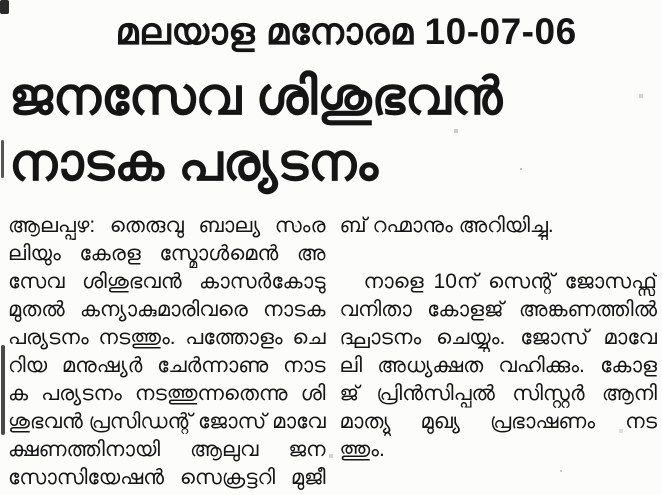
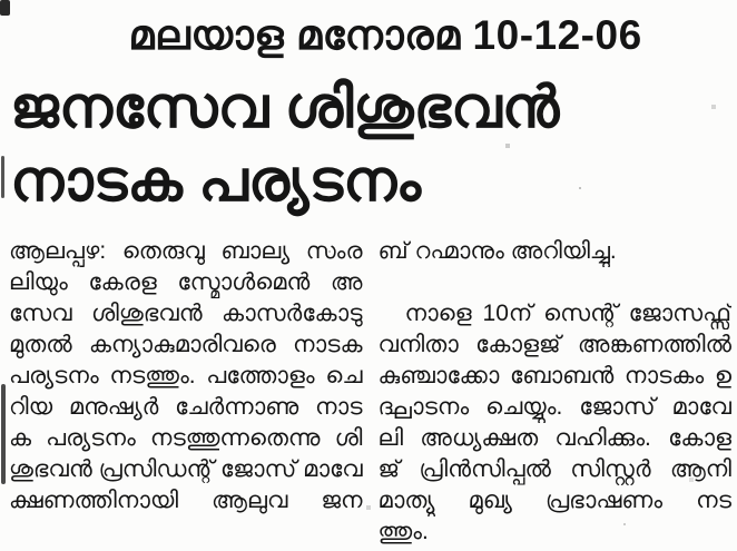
- മലയാള മനോരമ 10-07-06
+ മലയാള മനോരമ 10-12-06
  ജനസേവ ശിശുഭവൻ
  നാടക പര്യടനം
  ആലപ്പുഴ: തെരുവു ബാല്യ സംര
  ലിയും കേരള സ്മോൾമെൻ അ
  സേവ ശിശുഭവൻ കാസർകോടു
  മുതൽ കന്യാകുമാരിവരെ നാടക
  പര്യടനം നടത്തും. പത്തോളം ചെ
  റിയ മനുഷ്യർ ചേർന്നാണു നാട
  ക പര്യടനം നടത്തുന്നതെന്നു ശി
  ശുഭവൻ പ്രസിഡന്റ് ജോസ് മാവേ
  ക്ഷണത്തിനായി ആലുവ ജന
- സോസിയേഷൻ സെക്രട്ടറി മുജീ
  ബ് റഹ്മാനും അറിയിച്ചു.
  നാളെ 10ന് സെന്റ് ജോസഫ്സ്
  വനിതാ കോളജ് അങ്കണത്തിൽ
+ കുഞ്ചാക്കോ ബോബൻ നാടകം ഉ
  ദ്ഘാടനം ചെയ്യും. ജോസ് മാവേ
  ലി അധ്യക്ഷത വഹിക്കും. കോള
  ജ് പ്രിൻസിപ്പൽ സിസ്റ്റർ ആനി
  മാത്യു മുഖ്യ പ്രഭാഷണം നട
  ത്തും.
